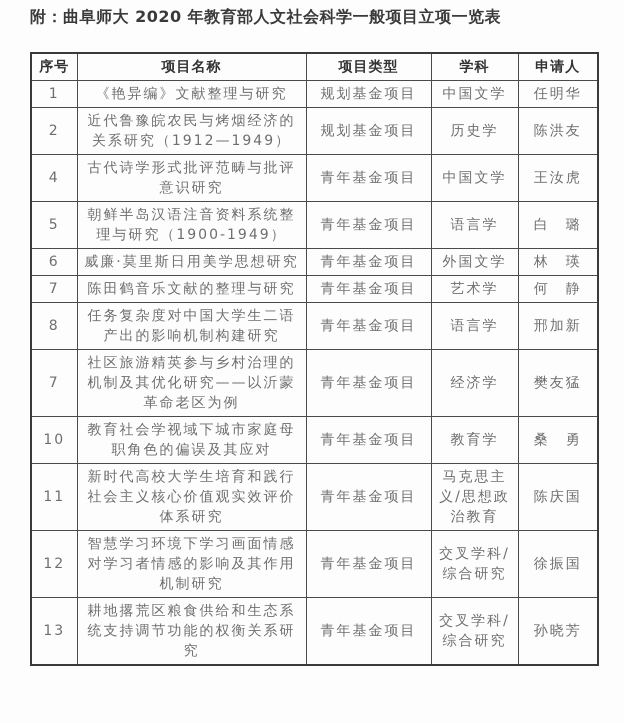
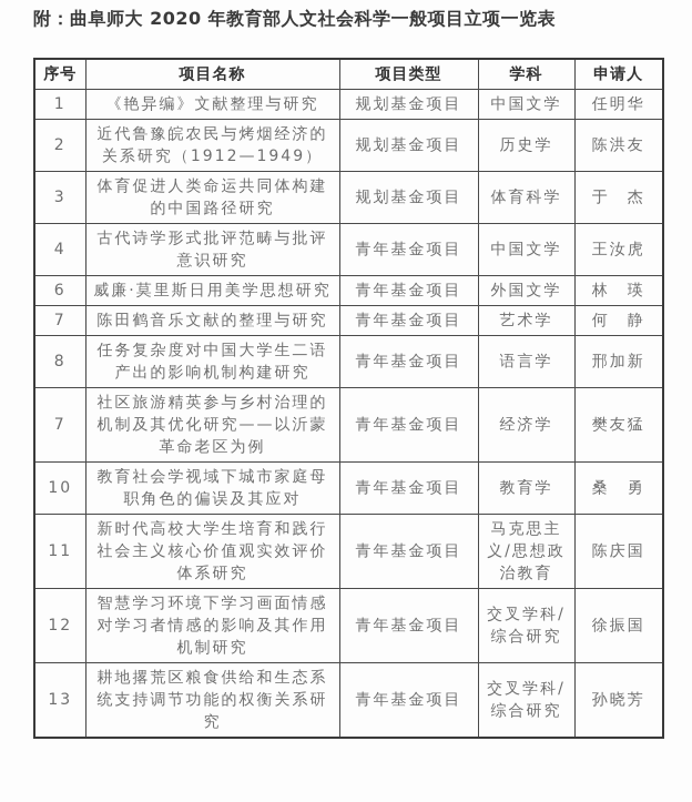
  附：曲阜师大 2020 年教育部人文社会科学一般项目立项一览表
  序号	项目名称	项目类型	学科	申请人
  1	《艳异编》文献整理与研究	规划基金项目	中国文学	任明华
  2	近代鲁豫皖农民与烤烟经济的关系研究（1912—1949）	规划基金项目	历史学	陈洪友
+ 3	体育促进人类命运共同体构建的中国路径研究	规划基金项目	体育科学	于 杰
  4	古代诗学形式批评范畴与批评意识研究	青年基金项目	中国文学	王汝虎
- 5	朝鲜半岛汉语注音资料系统整理与研究（1900-1949）	青年基金项目	语言学	白 璐
  6	威廉·莫里斯日用美学思想研究	青年基金项目	外国文学	林 瑛
  7	陈田鹤音乐文献的整理与研究	青年基金项目	艺术学	何 静
  8	任务复杂度对中国大学生二语产出的影响机制构建研究	青年基金项目	语言学	邢加新
  7	社区旅游精英参与乡村治理的机制及其优化研究——以沂蒙革命老区为例	青年基金项目	经济学	樊友猛
  10	教育社会学视域下城市家庭母职角色的偏误及其应对	青年基金项目	教育学	桑 勇
  11	新时代高校大学生培育和践行社会主义核心价值观实效评价体系研究	青年基金项目	马克思主义/思想政治教育	陈庆国
  12	智慧学习环境下学习画面情感对学习者情感的影响及其作用机制研究	青年基金项目	交叉学科/综合研究	徐振国
  13	耕地撂荒区粮食供给和生态系统支持调节功能的权衡关系研究	青年基金项目	交叉学科/综合研究	孙晓芳
